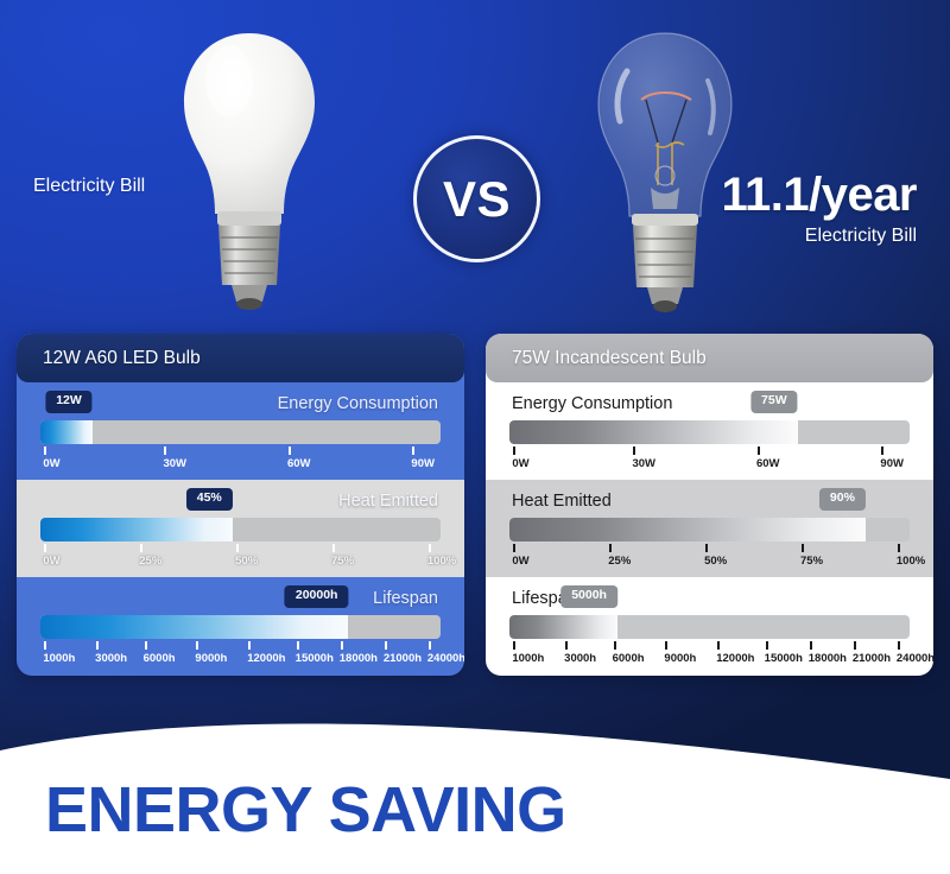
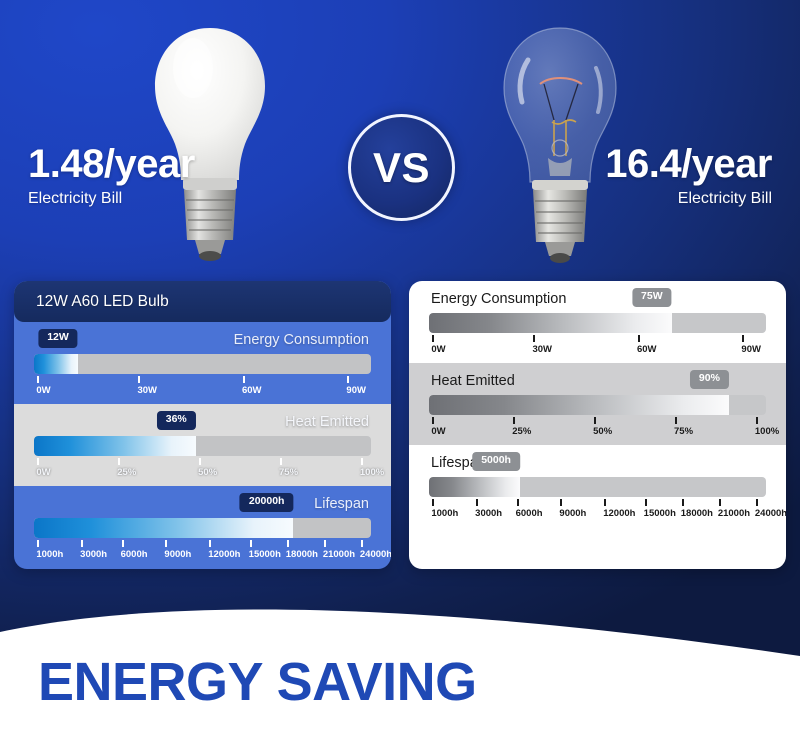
+ 1.48/year
  Electricity Bill
- 11.1/year
+ 16.4/year
  Electricity Bill
  VS
  12W A60 LED Bulb
  Energy Consumption
  12W
  0W
  30W
  60W
  90W
  Heat Emitted
- 45%
+ 36%
  0W
  25%
  50%
  75%
  100%
  Lifespan
  20000h
  1000h
  3000h
  6000h
  9000h
  12000h
  15000h
  18000h
  21000h
  24000h
- 75W Incandescent Bulb
  Energy Consumption
  75W
  0W
  30W
  60W
  90W
  Heat Emitted
  90%
  0W
  25%
  50%
  75%
  100%
  Lifesp
  5000h
  1000h
  3000h
  6000h
  9000h
  12000h
  15000h
  18000h
  21000h
  24000h
  ENERGY SAVING
